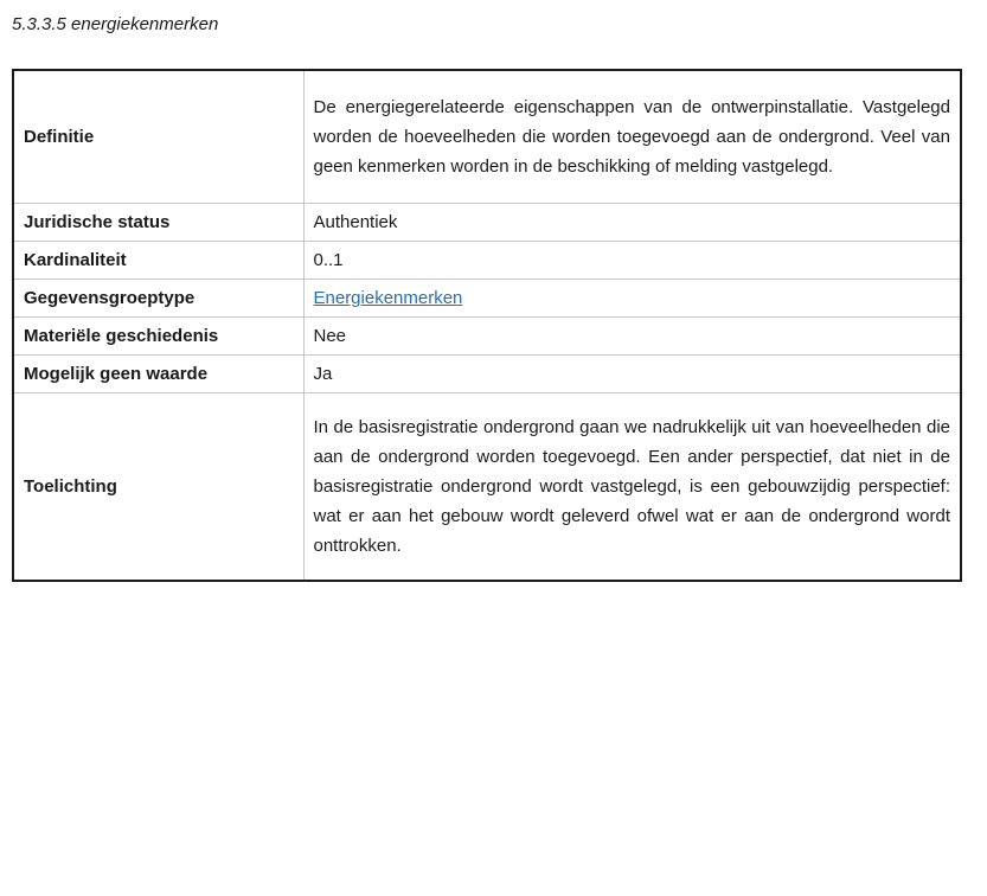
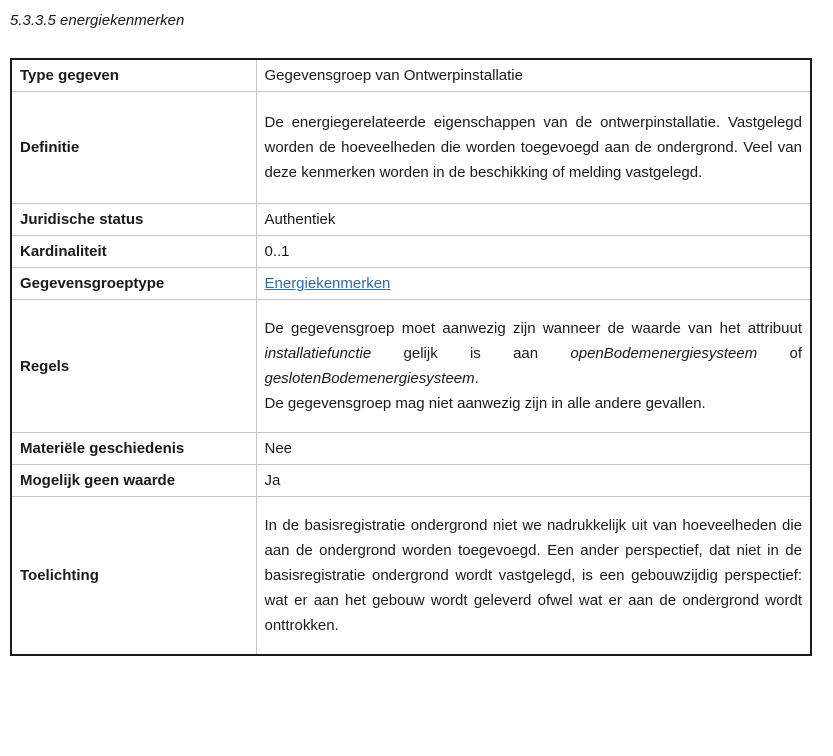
  5.3.3.5 energiekenmerken
+ Type gegeven	Gegevensgroep van Ontwerpinstallatie
- Definitie	De energiegerelateerde eigenschappen van de ontwerpinstallatie. Vastgelegd worden de hoeveelheden die worden toegevoegd aan de ondergrond. Veel van geen kenmerken worden in de beschikking of melding vastgelegd.
+ Definitie	De energiegerelateerde eigenschappen van de ontwerpinstallatie. Vastgelegd worden de hoeveelheden die worden toegevoegd aan de ondergrond. Veel van deze kenmerken worden in de beschikking of melding vastgelegd.
  Juridische status	Authentiek
  Kardinaliteit	0..1
  Gegevensgroeptype	Energiekenmerken
+ Regels	De gegevensgroep moet aanwezig zijn wanneer de waarde van het attribuut installatiefunctie gelijk is aan openBodemenergiesysteem of geslotenBodemenergiesysteem. De gegevensgroep mag niet aanwezig zijn in alle andere gevallen.
  Materiële geschiedenis	Nee
  Mogelijk geen waarde	Ja
- Toelichting	In de basisregistratie ondergrond gaan we nadrukkelijk uit van hoeveelheden die aan de ondergrond worden toegevoegd. Een ander perspectief, dat niet in de basisregistratie ondergrond wordt vastgelegd, is een gebouwzijdig perspectief: wat er aan het gebouw wordt geleverd ofwel wat er aan de ondergrond wordt onttrokken.
+ Toelichting	In de basisregistratie ondergrond niet we nadrukkelijk uit van hoeveelheden die aan de ondergrond worden toegevoegd. Een ander perspectief, dat niet in de basisregistratie ondergrond wordt vastgelegd, is een gebouwzijdig perspectief: wat er aan het gebouw wordt geleverd ofwel wat er aan de ondergrond wordt onttrokken.
